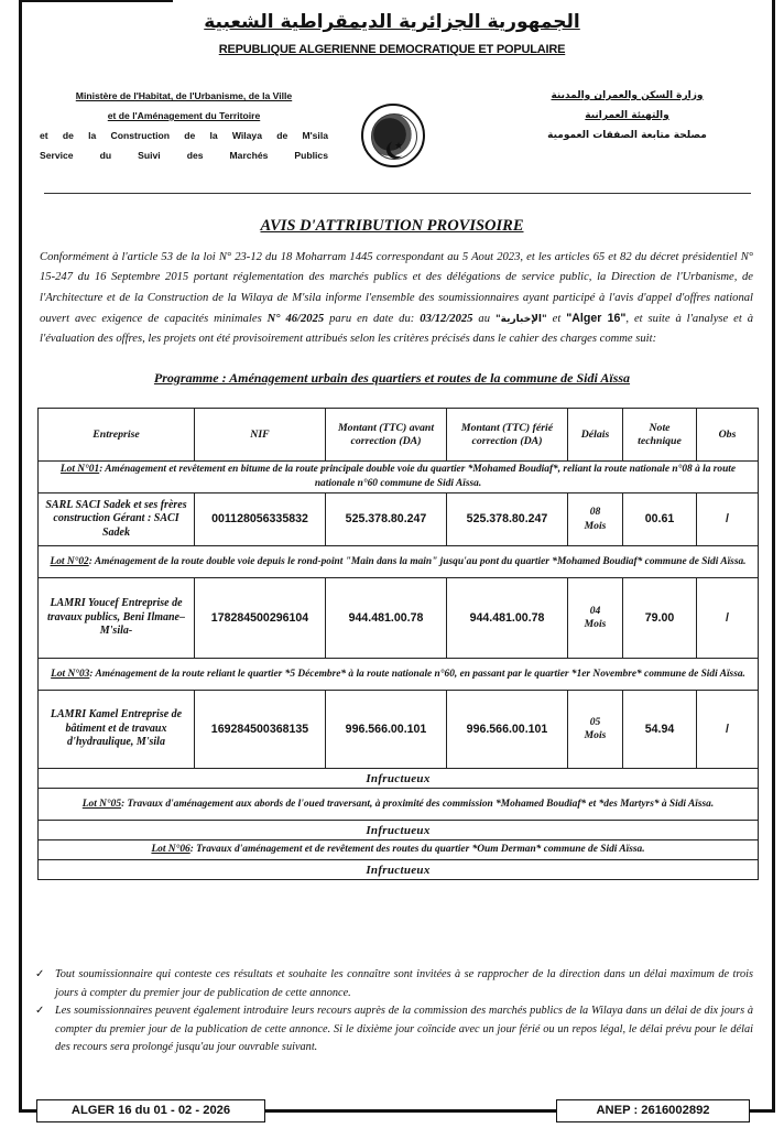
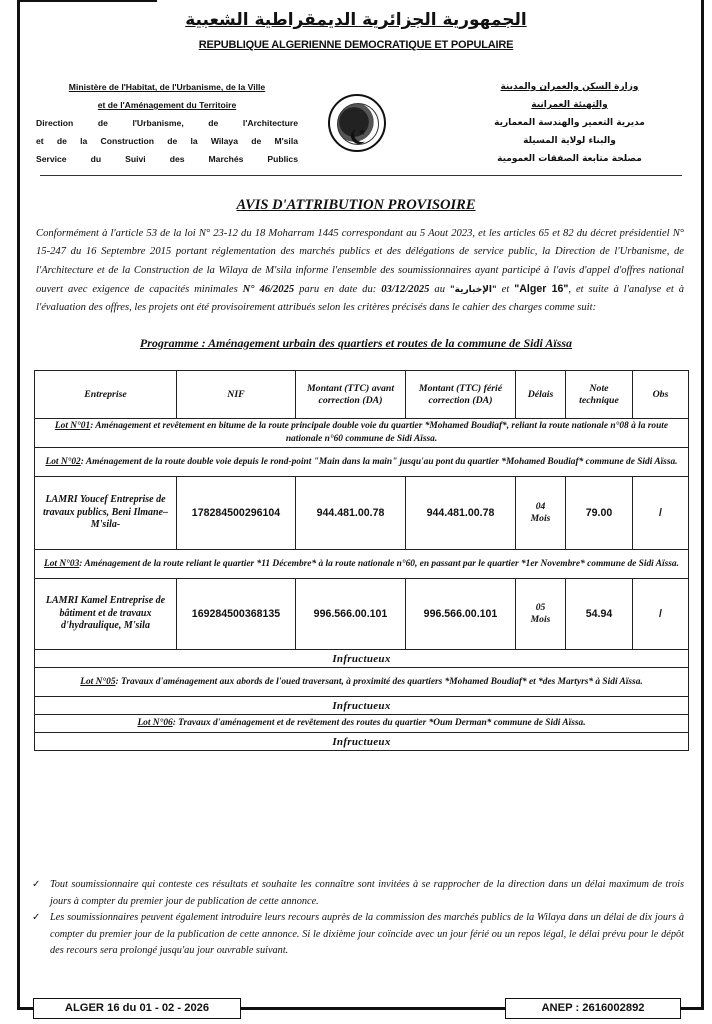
  الجمهورية الجزائرية الديمقراطية الشعبية
  REPUBLIQUE ALGERIENNE DEMOCRATIQUE ET POPULAIRE
  Ministère de l'Habitat, de l'Urbanisme, de la Ville
  et de l'Aménagement du Territoire
+ Direction de l'Urbanisme, de l'Architecture
  et de la Construction de la Wilaya de M'sila
  Service du Suivi des Marchés Publics
  ★
  وزارة السكن والعمران والمدينة
  والتهيئة العمرانية
+ مديرية التعمير والهندسة المعمارية
+ والبناء لولاية المسيلة
  مصلحة متابعة الصفقات العمومية
  AVIS D'ATTRIBUTION PROVISOIRE
  Conformément à l'article 53 de la loi N° 23-12 du 18 Moharram 1445 correspondant au 5 Aout 2023, et les articles 65 et 82 du décret présidentiel N° 15-247 du 16 Septembre 2015 portant réglementation des marchés publics et des délégations de service public, la Direction de l'Urbanisme, de l'Architecture et de la Construction de la Wilaya de M'sila informe l'ensemble des soumissionnaires ayant participé à l'avis d'appel d'offres national ouvert avec exigence de capacités minimales N° 46/2025 paru en date du: 03/12/2025 au "الإخبارية" et "Alger 16", et suite à l'analyse et à l'évaluation des offres, les projets ont été provisoirement attribués selon les critères précisés dans le cahier des charges comme suit:
  Programme : Aménagement urbain des quartiers et routes de la commune de Sidi Aïssa
  Entreprise	NIF	Montant (TTC) avant correction (DA)	Montant (TTC) férié correction (DA)	Délais	Note technique	Obs
  Lot N°01: Aménagement et revêtement en bitume de la route principale double voie du quartier *Mohamed Boudiaf*, reliant la route nationale n°08 à la route nationale n°60 commune de Sidi Aïssa.
- SARL SACI Sadek et ses frères construction Gérant : SACI Sadek	001128056335832	525.378.80.247	525.378.80.247	08Mois	00.61	/
  Lot N°02: Aménagement de la route double voie depuis le rond-point "Main dans la main" jusqu'au pont du quartier *Mohamed Boudiaf* commune de Sidi Aïssa.
  LAMRI Youcef Entreprise de travaux publics, Beni Ilmane– M'sila-	178284500296104	944.481.00.78	944.481.00.78	04Mois	79.00	/
- Lot N°03: Aménagement de la route reliant le quartier *5 Décembre* à la route nationale n°60, en passant par le quartier *1er Novembre* commune de Sidi Aïssa.
+ Lot N°03: Aménagement de la route reliant le quartier *11 Décembre* à la route nationale n°60, en passant par le quartier *1er Novembre* commune de Sidi Aïssa.
  LAMRI Kamel Entreprise de bâtiment et de travaux d'hydraulique, M'sila	169284500368135	996.566.00.101	996.566.00.101	05Mois	54.94	/
  Infructueux
- Lot N°05: Travaux d'aménagement aux abords de l'oued traversant, à proximité des commission *Mohamed Boudiaf* et *des Martyrs* à Sidi Aïssa.
+ Lot N°05: Travaux d'aménagement aux abords de l'oued traversant, à proximité des quartiers *Mohamed Boudiaf* et *des Martyrs* à Sidi Aïssa.
  Infructueux
  Lot N°06: Travaux d'aménagement et de revêtement des routes du quartier *Oum Derman* commune de Sidi Aïssa.
  Infructueux
  ✓
  Tout soumissionnaire qui conteste ces résultats et souhaite les connaître sont invitées à se rapprocher de la direction dans un délai maximum de trois jours à compter du premier jour de publication de cette annonce.
  ✓
- Les soumissionnaires peuvent également introduire leurs recours auprès de la commission des marchés publics de la Wilaya dans un délai de dix jours à compter du premier jour de la publication de cette annonce. Si le dixième jour coïncide avec un jour férié ou un repos légal, le délai prévu pour le délai des recours sera prolongé jusqu'au jour ouvrable suivant.
+ Les soumissionnaires peuvent également introduire leurs recours auprès de la commission des marchés publics de la Wilaya dans un délai de dix jours à compter du premier jour de la publication de cette annonce. Si le dixième jour coïncide avec un jour férié ou un repos légal, le délai prévu pour le dépôt des recours sera prolongé jusqu'au jour ouvrable suivant.
  ALGER 16 du 01 - 02 - 2026
  ANEP : 2616002892
